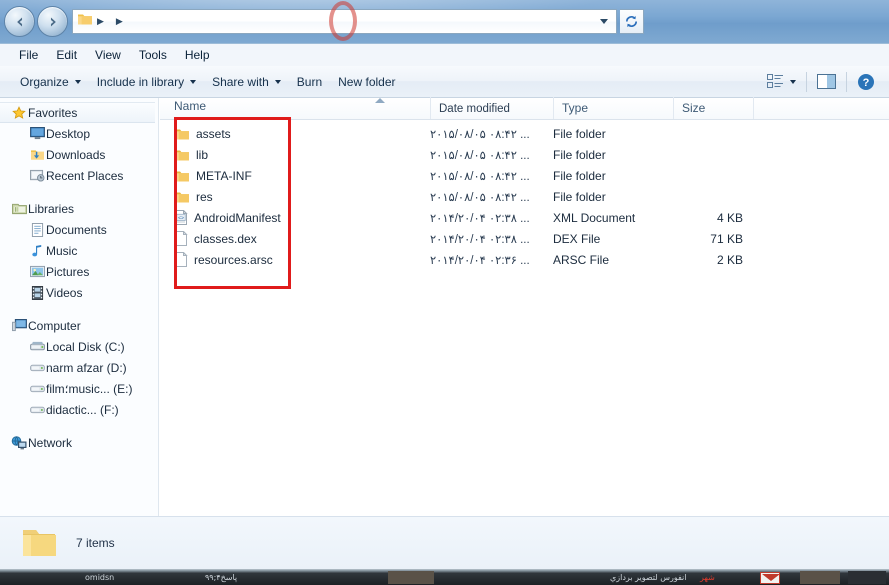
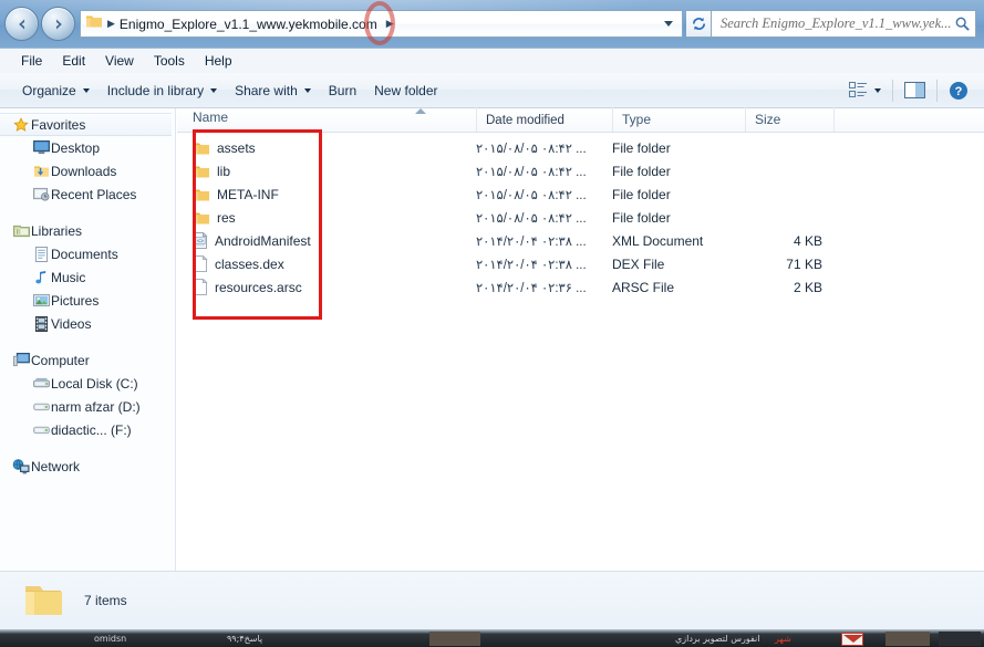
  ▶
+ Enigmo_Explore_v1.1_www.yekmobile.com
  ▶
+ Search Enigmo_Explore_v1.1_www.yek...
  File
  Edit
  View
  Tools
  Help
  Organize
  Include in library
  Share with
  Burn
  New folder
  ?
  Favorites
  Desktop
  Downloads
  Recent Places
  Libraries
  Documents
  Music
  Pictures
  Videos
  Computer
  Local Disk (C:)
  narm afzar (D:)
- film؛music... (E:)
  didactic... (F:)
  Network
  Name
  Date modified
  Type
  Size
  assets
  ۲۰۱۵/۰۸/۰۵ ۰۸:۴۲ ...
  File folder
  lib
  ۲۰۱۵/۰۸/۰۵ ۰۸:۴۲ ...
  File folder
  META-INF
  ۲۰۱۵/۰۸/۰۵ ۰۸:۴۲ ...
  File folder
  res
  ۲۰۱۵/۰۸/۰۵ ۰۸:۴۲ ...
  File folder
  AndroidManifest
  ۲۰۱۴/۲۰/۰۴ ۰۲:۳۸ ...
  XML Document
  4 KB
  classes.dex
  ۲۰۱۴/۲۰/۰۴ ۰۲:۳۸ ...
  DEX File
  71 KB
  resources.arsc
  ۲۰۱۴/۲۰/۰۴ ۰۲:۳۶ ...
  ARSC File
  2 KB
  7 items
  omidsn
  پاسخ۴;۹۹
  انفورس لتصوير بردازي
  شهر
